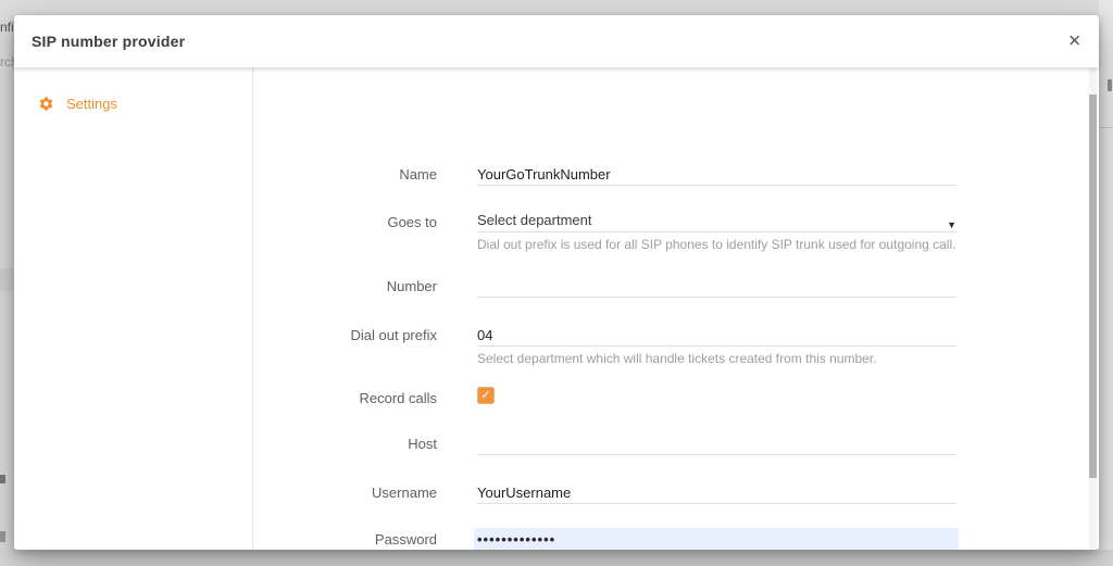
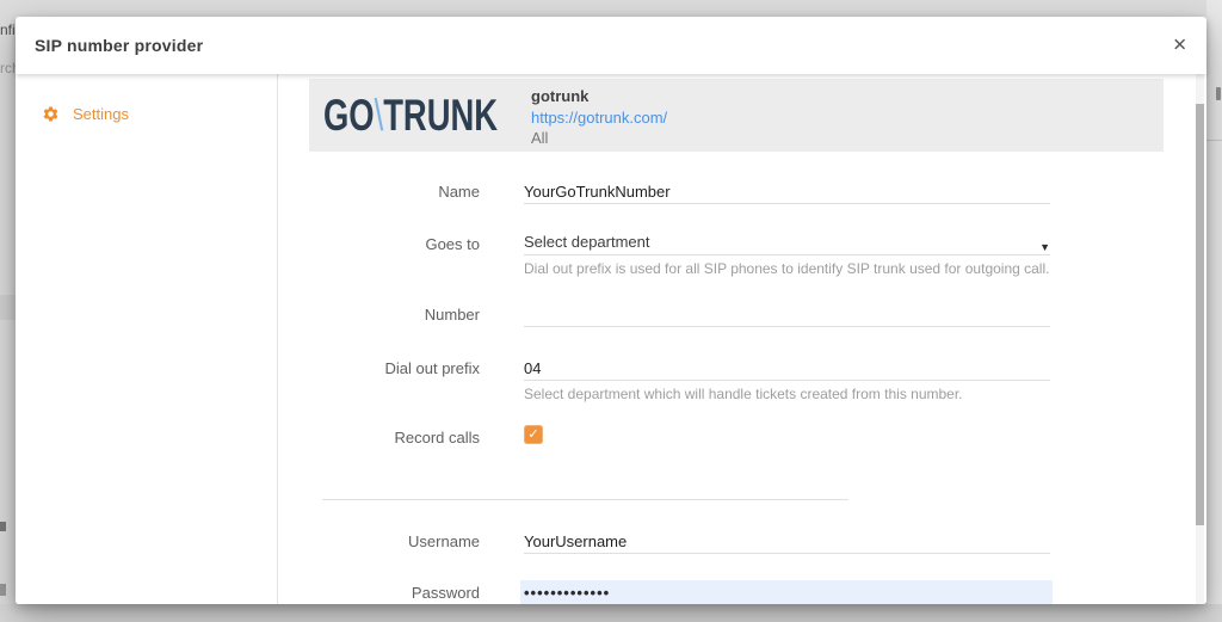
  nfi
  SIP number provider
  ✕
  Settings
+ GO\TRUNK
+ gotrunk
+ https://gotrunk.com/
+ All
  Name
  YourGoTrunkNumber
  Goes to
  Select department
  ▼
  Dial out prefix is used for all SIP phones to identify SIP trunk used for outgoing call.
  Number
  Dial out prefix
  04
  Select department which will handle tickets created from this number.
  Record calls
  ✓
- Host
  Username
  YourUsername
  Password
  •••••••••••••
